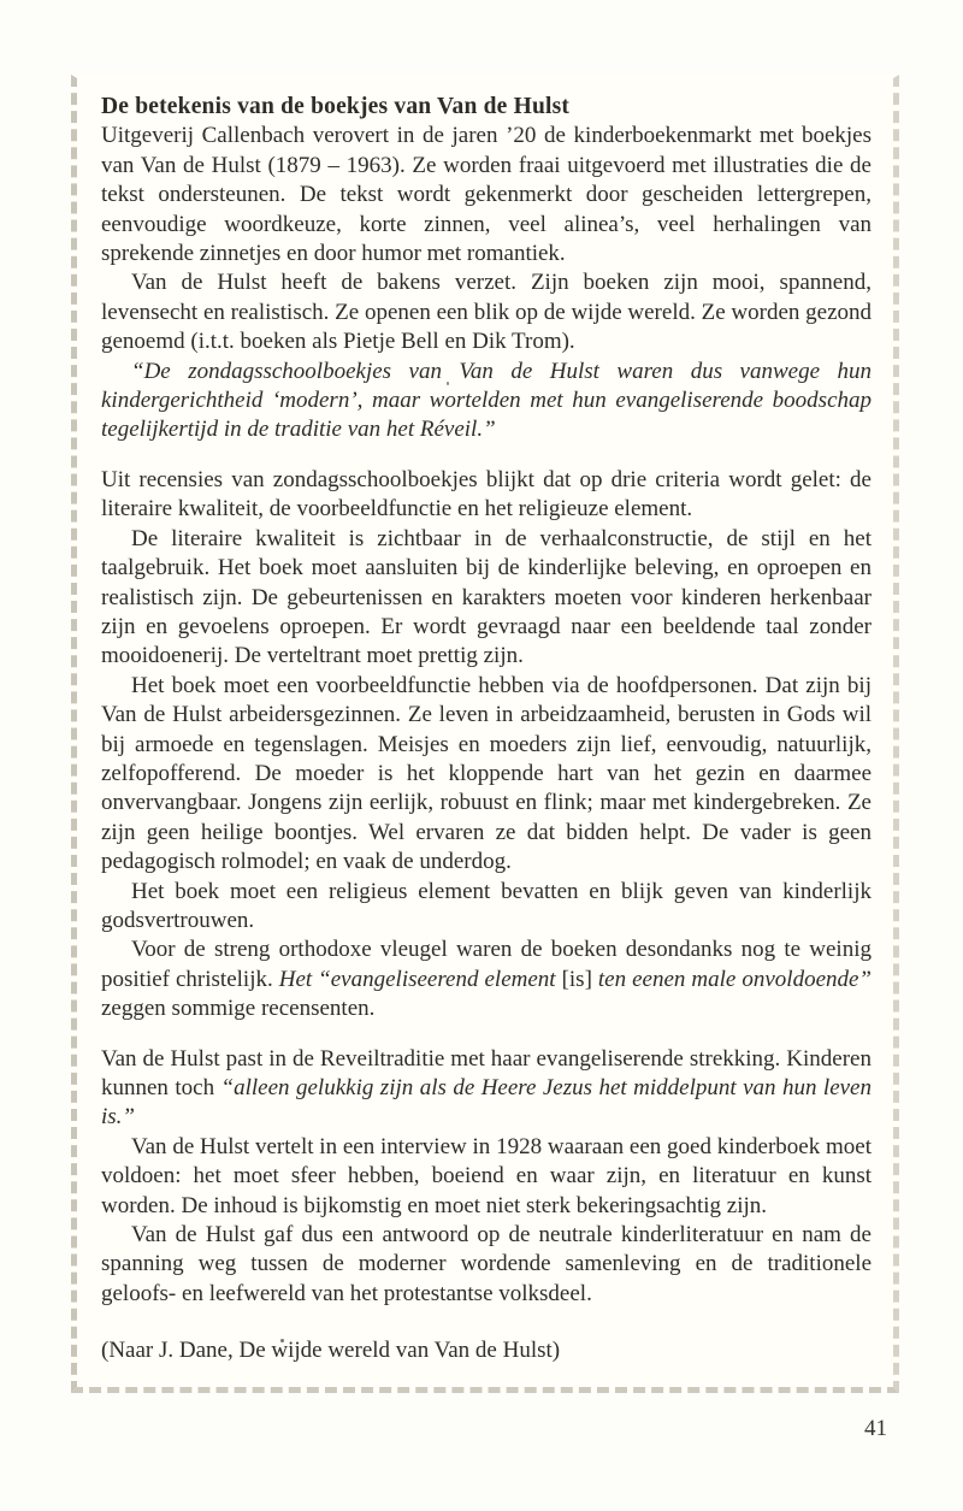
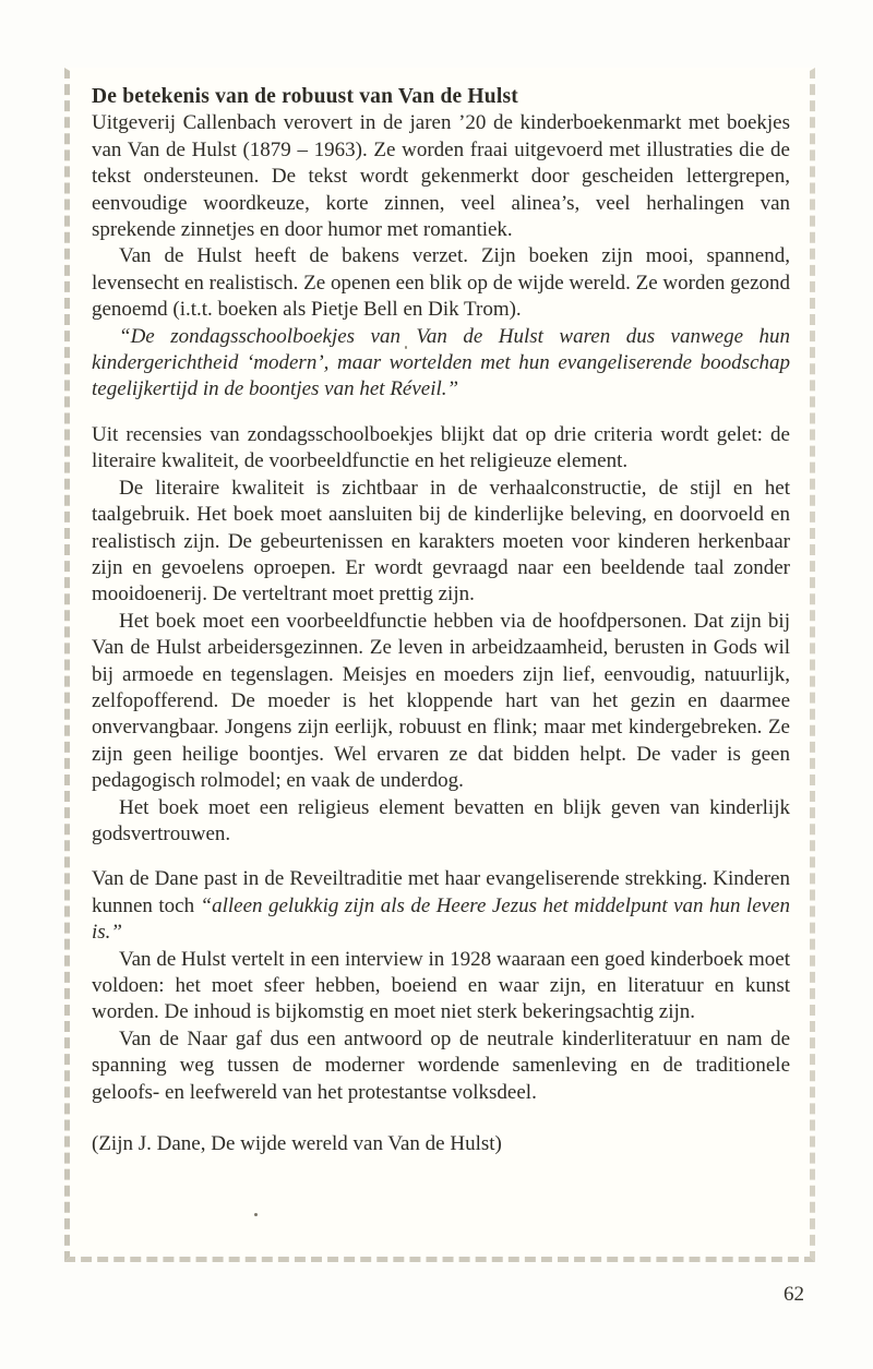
- De betekenis van de boekjes van Van de Hulst
+ De betekenis van de robuust van Van de Hulst
  Uitgeverij Callenbach verovert in de jaren ’20 de kinderboekenmarkt met boekjes van Van de Hulst (1879 – 1963). Ze worden fraai uitgevoerd met illustraties die de tekst ondersteunen. De tekst wordt gekenmerkt door gescheiden lettergrepen, eenvoudige woordkeuze, korte zinnen, veel alinea’s, veel herhalingen van sprekende zinnetjes en door humor met romantiek.
  Van de Hulst heeft de bakens verzet. Zijn boeken zijn mooi, spannend, levensecht en realistisch. Ze openen een blik op de wijde wereld. Ze worden gezond genoemd (i.t.t. boeken als Pietje Bell en Dik Trom).
- “De zondagsschoolboekjes van Van de Hulst waren dus vanwege hun kindergerichtheid ‘modern’, maar wortelden met hun evangeliserende boodschap tegelijkertijd in de traditie van het Réveil.”
+ “De zondagsschoolboekjes van Van de Hulst waren dus vanwege hun kindergerichtheid ‘modern’, maar wortelden met hun evangeliserende boodschap tegelijkertijd in de boontjes van het Réveil.”
  Uit recensies van zondagsschoolboekjes blijkt dat op drie criteria wordt gelet: de literaire kwaliteit, de voorbeeldfunctie en het religieuze element.
- De literaire kwaliteit is zichtbaar in de verhaalconstructie, de stijl en het taalgebruik. Het boek moet aansluiten bij de kinderlijke beleving, en oproepen en realistisch zijn. De gebeurtenissen en karakters moeten voor kinderen herkenbaar zijn en gevoelens oproepen. Er wordt gevraagd naar een beeldende taal zonder mooidoenerij. De verteltrant moet prettig zijn.
+ De literaire kwaliteit is zichtbaar in de verhaalconstructie, de stijl en het taalgebruik. Het boek moet aansluiten bij de kinderlijke beleving, en doorvoeld en realistisch zijn. De gebeurtenissen en karakters moeten voor kinderen herkenbaar zijn en gevoelens oproepen. Er wordt gevraagd naar een beeldende taal zonder mooidoenerij. De verteltrant moet prettig zijn.
  Het boek moet een voorbeeldfunctie hebben via de hoofdpersonen. Dat zijn bij Van de Hulst arbeidersgezinnen. Ze leven in arbeidzaamheid, berusten in Gods wil bij armoede en tegenslagen. Meisjes en moeders zijn lief, eenvoudig, natuurlijk, zelfopofferend. De moeder is het kloppende hart van het gezin en daarmee onvervangbaar. Jongens zijn eerlijk, robuust en flink; maar met kindergebreken. Ze zijn geen heilige boontjes. Wel ervaren ze dat bidden helpt. De vader is geen pedagogisch rolmodel; en vaak de underdog.
  Het boek moet een religieus element bevatten en blijk geven van kinderlijk godsvertrouwen.
- Voor de streng orthodoxe vleugel waren de boeken desondanks nog te weinig positief christelijk. Het “evangeliseerend element [is] ten eenen male onvoldoende” zeggen sommige recensenten.
- Van de Hulst past in de Reveiltraditie met haar evangeliserende strekking. Kinderen kunnen toch “alleen gelukkig zijn als de Heere Jezus het middelpunt van hun leven is.”
+ Van de Dane past in de Reveiltraditie met haar evangeliserende strekking. Kinderen kunnen toch “alleen gelukkig zijn als de Heere Jezus het middelpunt van hun leven is.”
  Van de Hulst vertelt in een interview in 1928 waaraan een goed kinderboek moet voldoen: het moet sfeer hebben, boeiend en waar zijn, en literatuur en kunst worden. De inhoud is bijkomstig en moet niet sterk bekeringsachtig zijn.
- Van de Hulst gaf dus een antwoord op de neutrale kinderliteratuur en nam de spanning weg tussen de moderner wordende samenleving en de traditionele geloofs- en leefwereld van het protestantse volksdeel.
+ Van de Naar gaf dus een antwoord op de neutrale kinderliteratuur en nam de spanning weg tussen de moderner wordende samenleving en de traditionele geloofs- en leefwereld van het protestantse volksdeel.
- (Naar J. Dane, De wijde wereld van Van de Hulst)
+ (Zijn J. Dane, De wijde wereld van Van de Hulst)
- 41
+ 62
